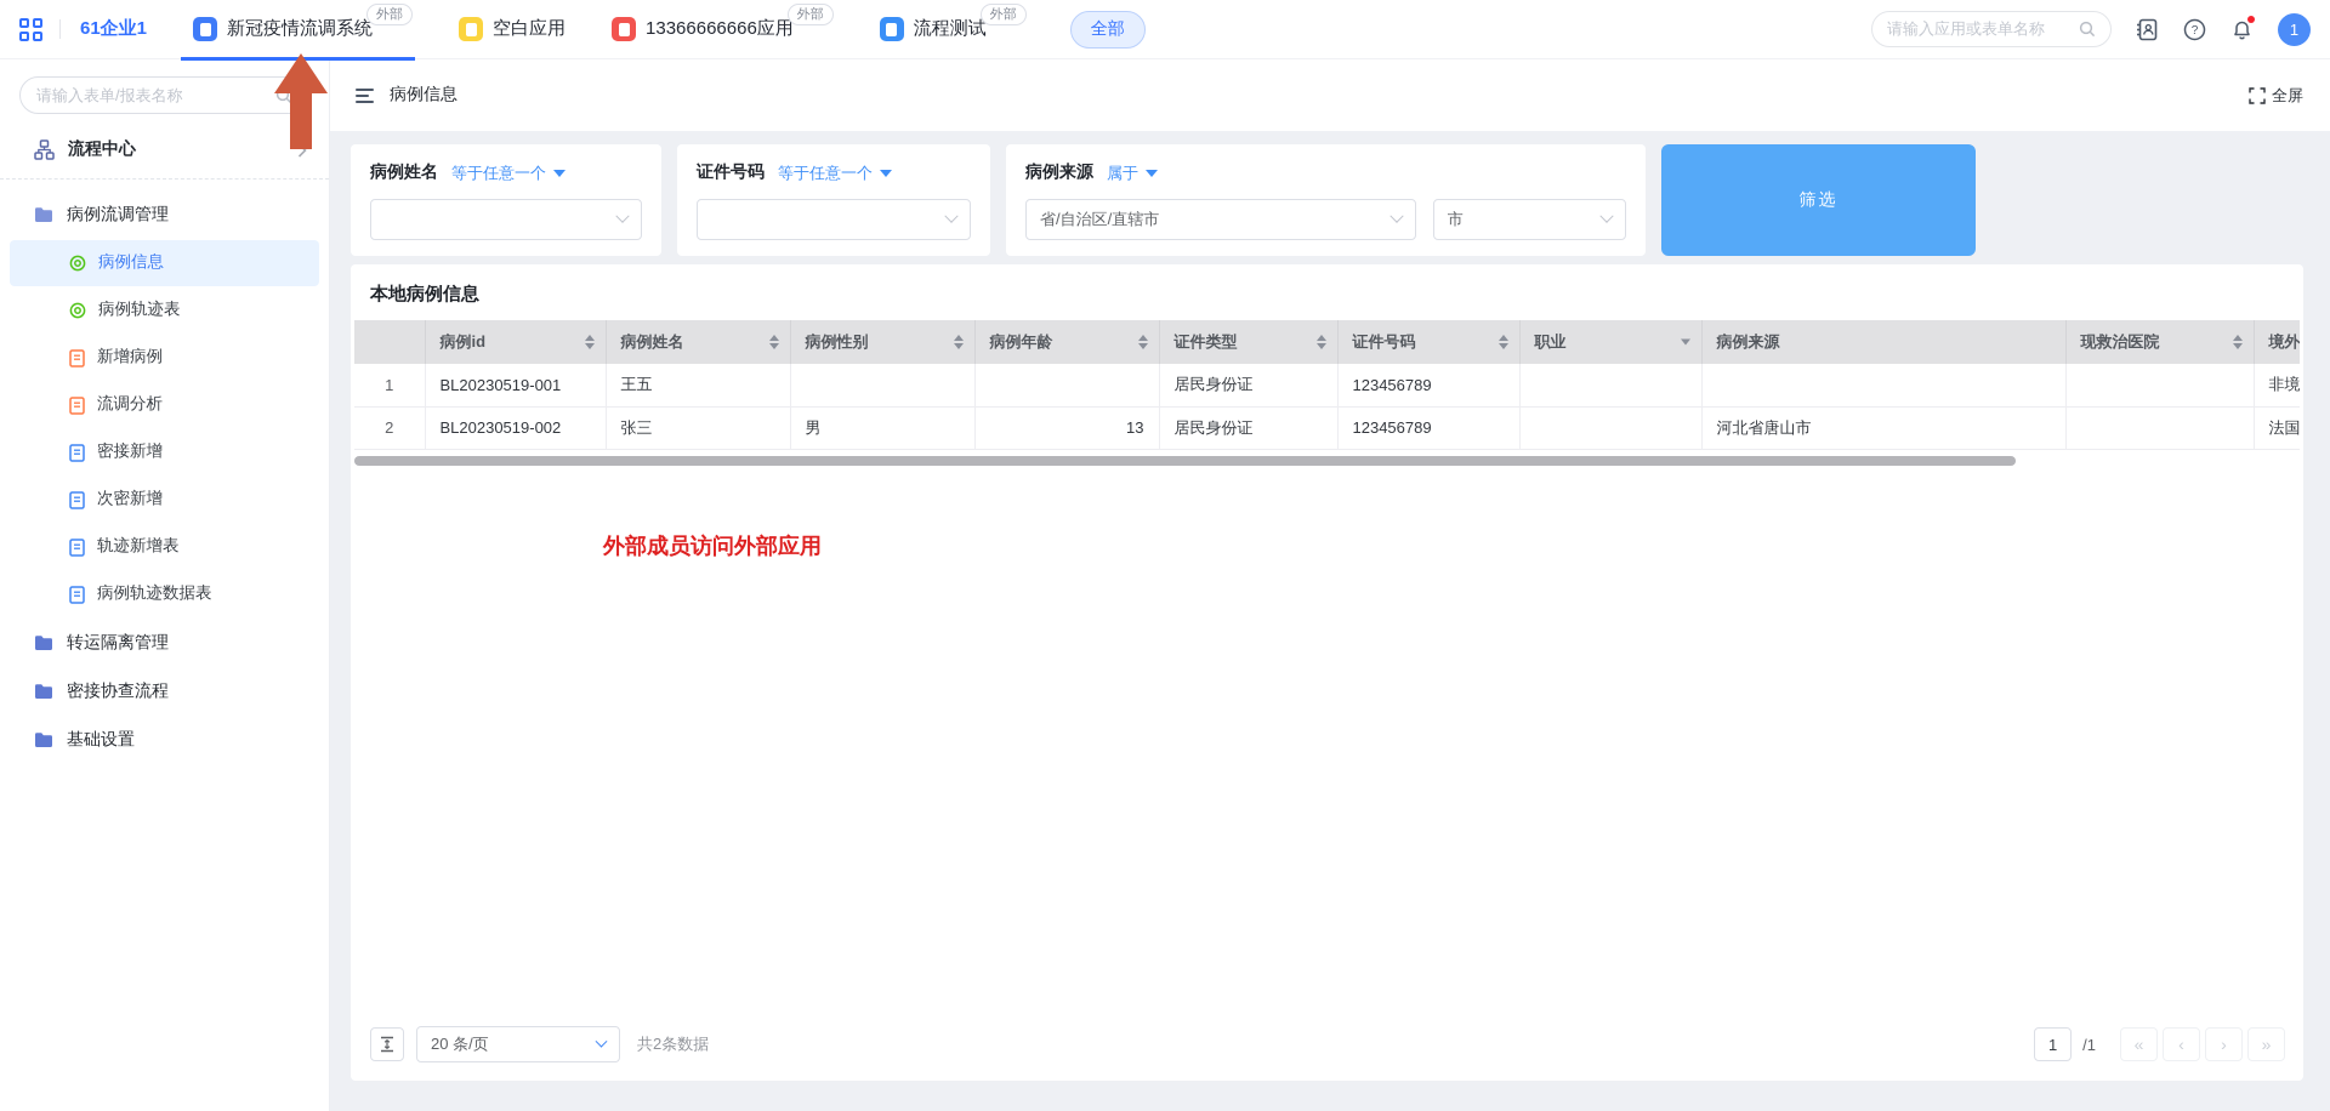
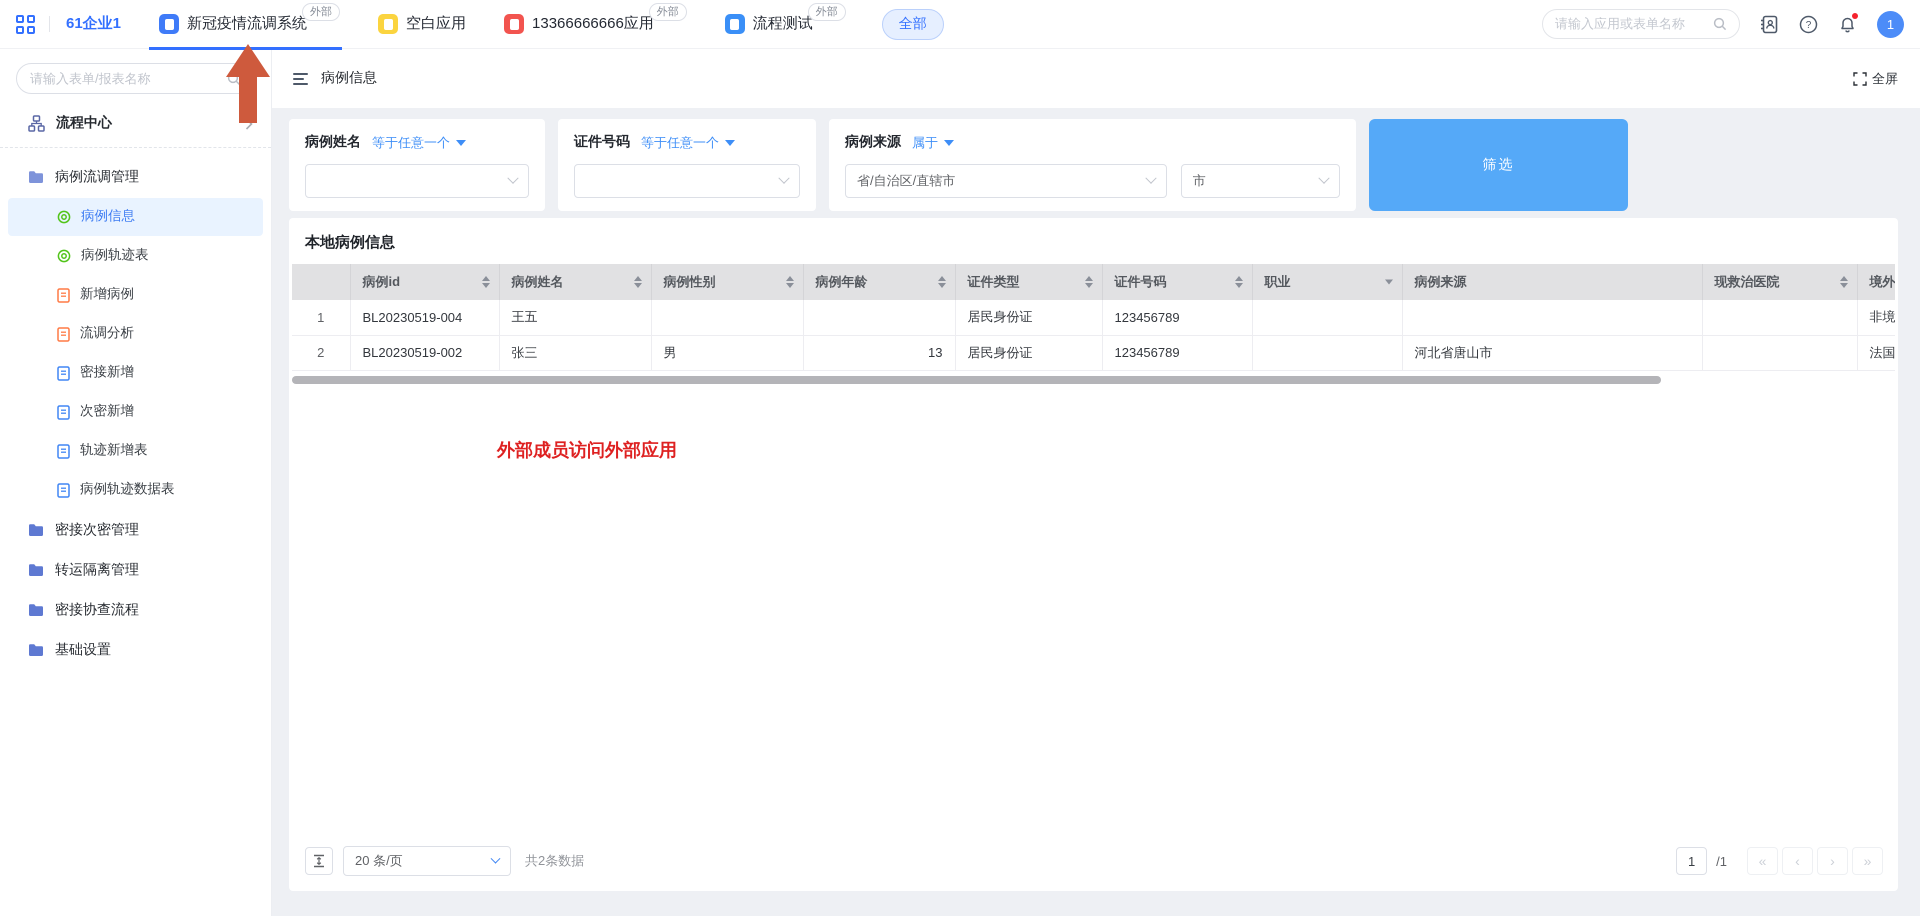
  61企业1
  新冠疫情流调系统
  外部
  空白应用
  13366666666应用
  外部
  流程测试
  外部
  全部
  请输入应用或表单名称
  ?
  1
  请输入表单/报表名称
  流程中心
  病例流调管理
  病例信息
  病例轨迹表
  新增病例
  流调分析
  密接新增
  次密新增
  轨迹新增表
  病例轨迹数据表
+ 密接次密管理
  转运隔离管理
  密接协查流程
  基础设置
  病例信息
  全屏
  病例姓名
  等于任意一个
  证件号码
  等于任意一个
  病例来源
  属于
  省/自治区/直辖市
  市
  筛选
  本地病例信息
  	病例id	病例姓名	病例性别	病例年龄	证件类型	证件号码	职业	病例来源	现救治医院	境外
- 1	BL20230519-001	王五			居民身份证	123456789				非境
+ 1	BL20230519-004	王五			居民身份证	123456789				非境
  2	BL20230519-002	张三	男	13	居民身份证	123456789		河北省唐山市		法国
  外部成员访问外部应用
  20 条/页
  共2条数据
  1
  /1
  «
  ‹
  ›
  »
